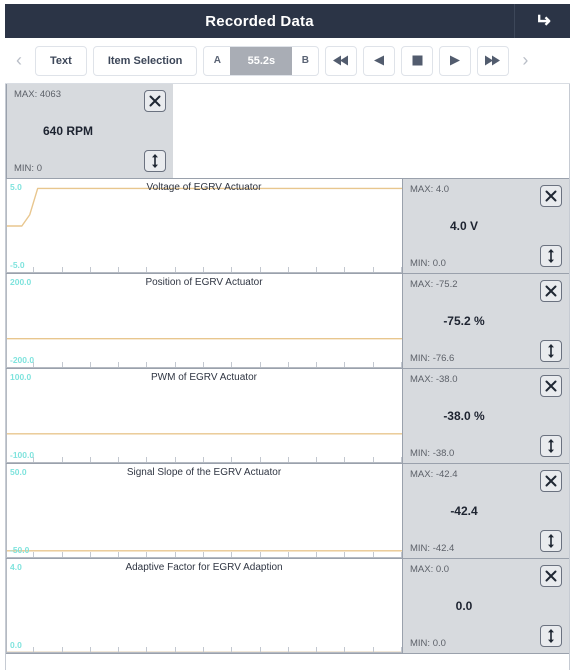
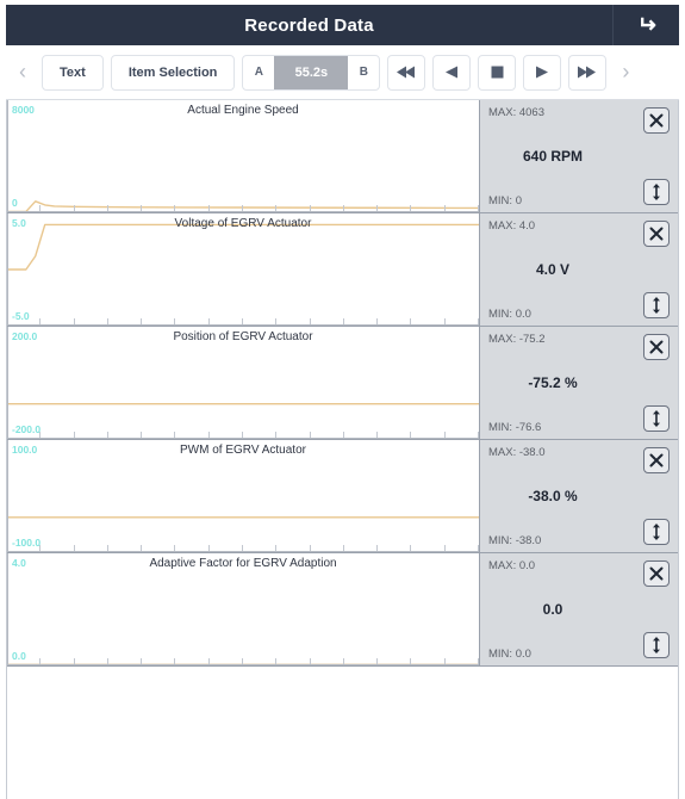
  Recorded Data
  ‹
  Text
  Item Selection
  A
  55.2s
  B
  ›
+ 8000
+ 0
+ Actual Engine Speed
  MAX: 4063
  640 RPM
  MIN: 0
  5.0
  -5.0
  Voltage of EGRV Actuator
  MAX: 4.0
  4.0 V
  MIN: 0.0
  200.0
  -200.0
  Position of EGRV Actuator
  MAX: -75.2
  -75.2 %
  MIN: -76.6
  100.0
  -100.0
  PWM of EGRV Actuator
  MAX: -38.0
  -38.0 %
  MIN: -38.0
- 50.0
- -50.0
- Signal Slope of the EGRV Actuator
- MAX: -42.4
- -42.4
- MIN: -42.4
  4.0
  0.0
  Adaptive Factor for EGRV Adaption
  MAX: 0.0
  0.0
  MIN: 0.0
